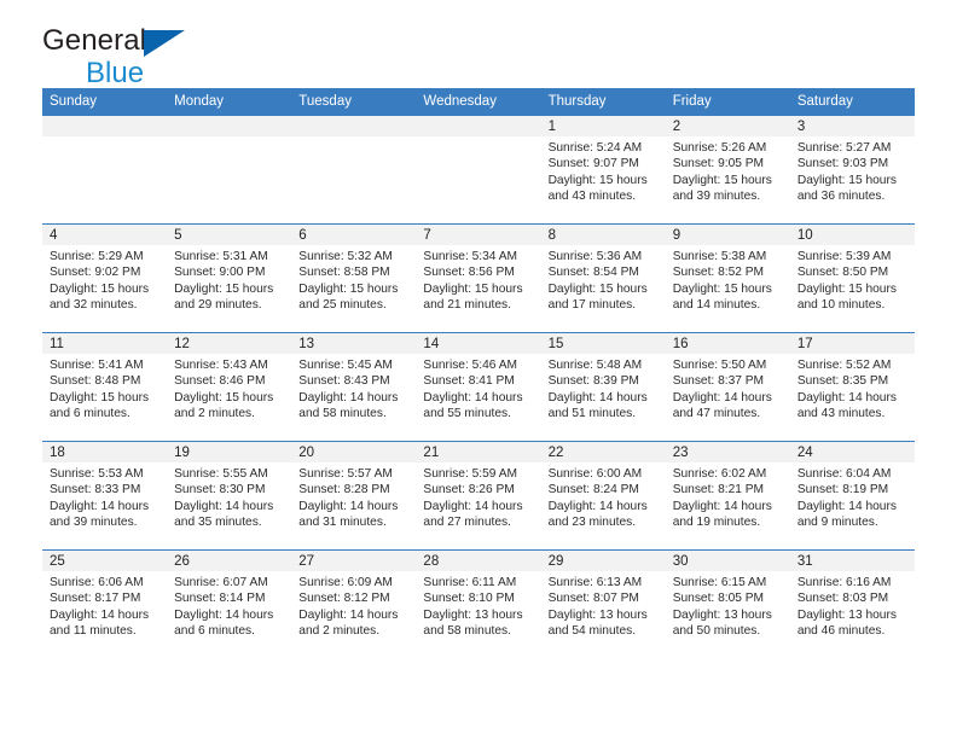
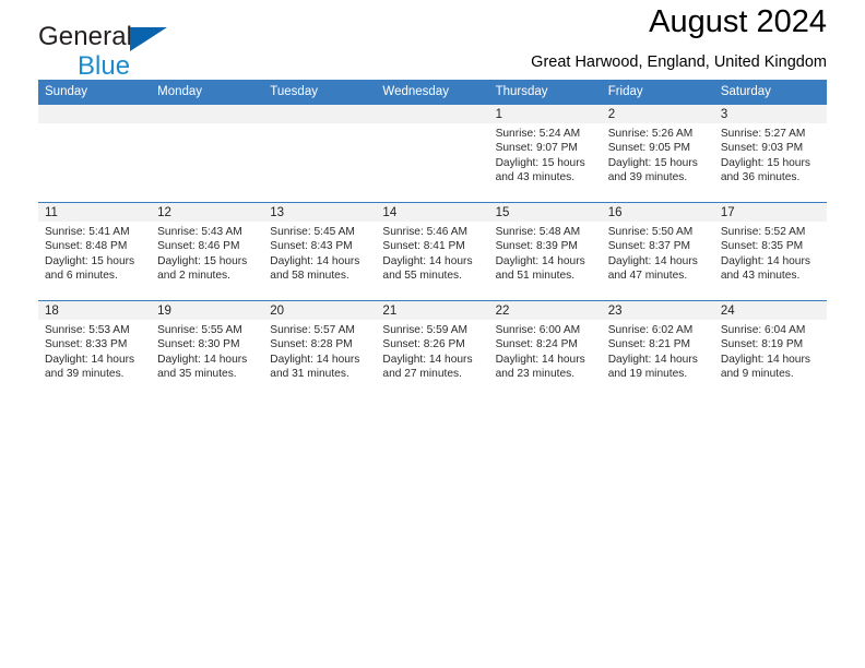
  General
  Blue
+ August 2024
+ Great Harwood, England, United Kingdom
  Sunday	Monday	Tuesday	Wednesday	Thursday	Friday	Saturday
  				1Sunrise: 5:24 AMSunset: 9:07 PMDaylight: 15 hoursand 43 minutes.	2Sunrise: 5:26 AMSunset: 9:05 PMDaylight: 15 hoursand 39 minutes.	3Sunrise: 5:27 AMSunset: 9:03 PMDaylight: 15 hoursand 36 minutes.
- 4Sunrise: 5:29 AMSunset: 9:02 PMDaylight: 15 hoursand 32 minutes.	5Sunrise: 5:31 AMSunset: 9:00 PMDaylight: 15 hoursand 29 minutes.	6Sunrise: 5:32 AMSunset: 8:58 PMDaylight: 15 hoursand 25 minutes.	7Sunrise: 5:34 AMSunset: 8:56 PMDaylight: 15 hoursand 21 minutes.	8Sunrise: 5:36 AMSunset: 8:54 PMDaylight: 15 hoursand 17 minutes.	9Sunrise: 5:38 AMSunset: 8:52 PMDaylight: 15 hoursand 14 minutes.	10Sunrise: 5:39 AMSunset: 8:50 PMDaylight: 15 hoursand 10 minutes.
  11Sunrise: 5:41 AMSunset: 8:48 PMDaylight: 15 hoursand 6 minutes.	12Sunrise: 5:43 AMSunset: 8:46 PMDaylight: 15 hoursand 2 minutes.	13Sunrise: 5:45 AMSunset: 8:43 PMDaylight: 14 hoursand 58 minutes.	14Sunrise: 5:46 AMSunset: 8:41 PMDaylight: 14 hoursand 55 minutes.	15Sunrise: 5:48 AMSunset: 8:39 PMDaylight: 14 hoursand 51 minutes.	16Sunrise: 5:50 AMSunset: 8:37 PMDaylight: 14 hoursand 47 minutes.	17Sunrise: 5:52 AMSunset: 8:35 PMDaylight: 14 hoursand 43 minutes.
  18Sunrise: 5:53 AMSunset: 8:33 PMDaylight: 14 hoursand 39 minutes.	19Sunrise: 5:55 AMSunset: 8:30 PMDaylight: 14 hoursand 35 minutes.	20Sunrise: 5:57 AMSunset: 8:28 PMDaylight: 14 hoursand 31 minutes.	21Sunrise: 5:59 AMSunset: 8:26 PMDaylight: 14 hoursand 27 minutes.	22Sunrise: 6:00 AMSunset: 8:24 PMDaylight: 14 hoursand 23 minutes.	23Sunrise: 6:02 AMSunset: 8:21 PMDaylight: 14 hoursand 19 minutes.	24Sunrise: 6:04 AMSunset: 8:19 PMDaylight: 14 hoursand 9 minutes.
- 25Sunrise: 6:06 AMSunset: 8:17 PMDaylight: 14 hoursand 11 minutes.	26Sunrise: 6:07 AMSunset: 8:14 PMDaylight: 14 hoursand 6 minutes.	27Sunrise: 6:09 AMSunset: 8:12 PMDaylight: 14 hoursand 2 minutes.	28Sunrise: 6:11 AMSunset: 8:10 PMDaylight: 13 hoursand 58 minutes.	29Sunrise: 6:13 AMSunset: 8:07 PMDaylight: 13 hoursand 54 minutes.	30Sunrise: 6:15 AMSunset: 8:05 PMDaylight: 13 hoursand 50 minutes.	31Sunrise: 6:16 AMSunset: 8:03 PMDaylight: 13 hoursand 46 minutes.
